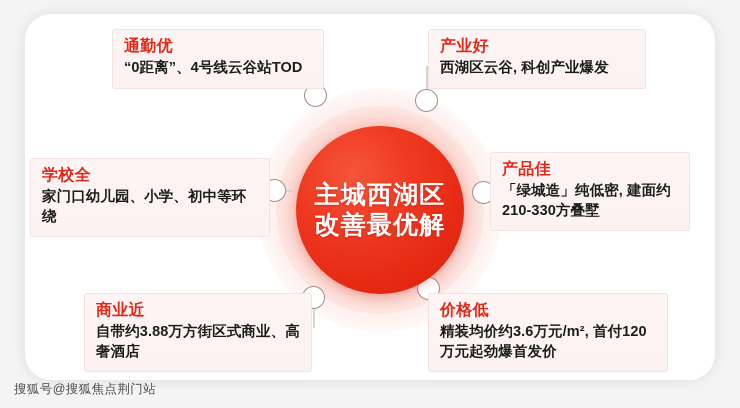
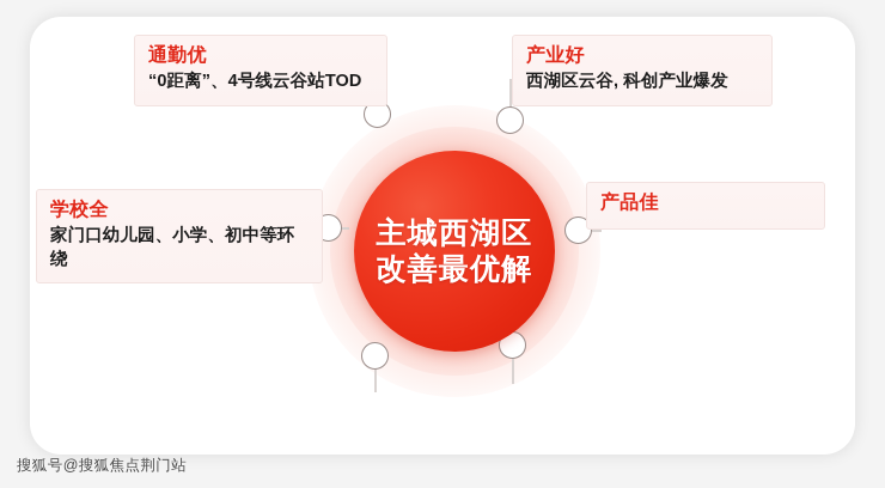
  主城西湖区
  改善最优解
  通勤优
  “0距离”、4号线云谷站TOD
  产业好
  西湖区云谷, 科创产业爆发
  学校全
  家门口幼儿园、小学、初中等环绕
  产品佳
- 「绿城造」纯低密, 建面约210-330方叠墅
- 商业近
- 自带约3.88万方街区式商业、高奢酒店
- 价格低
- 精装均价约3.6万元/m², 首付120万元起劲爆首发价
  搜狐号@搜狐焦点荆门站
